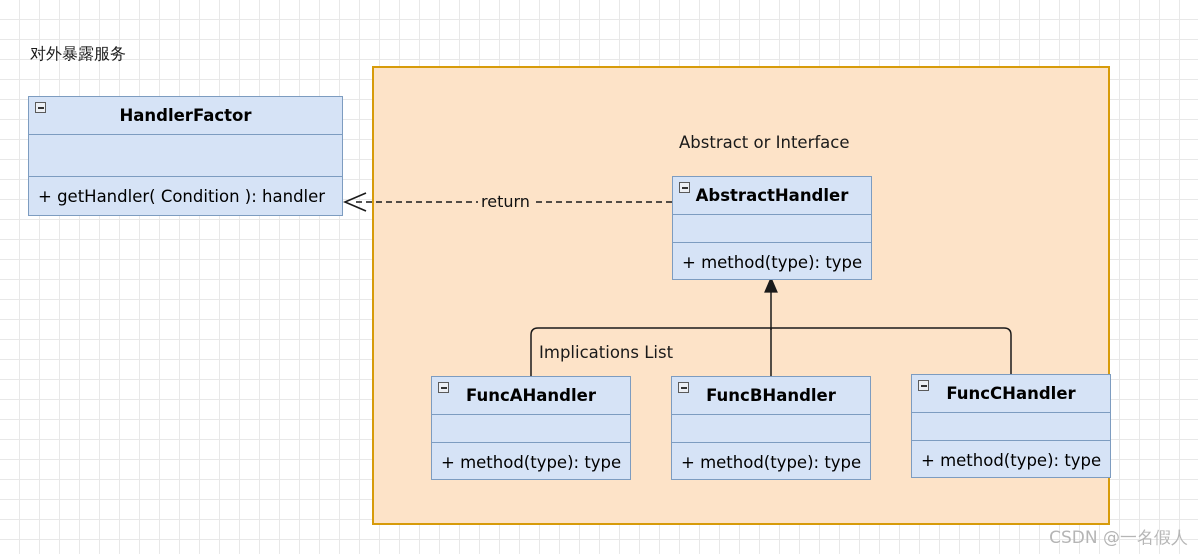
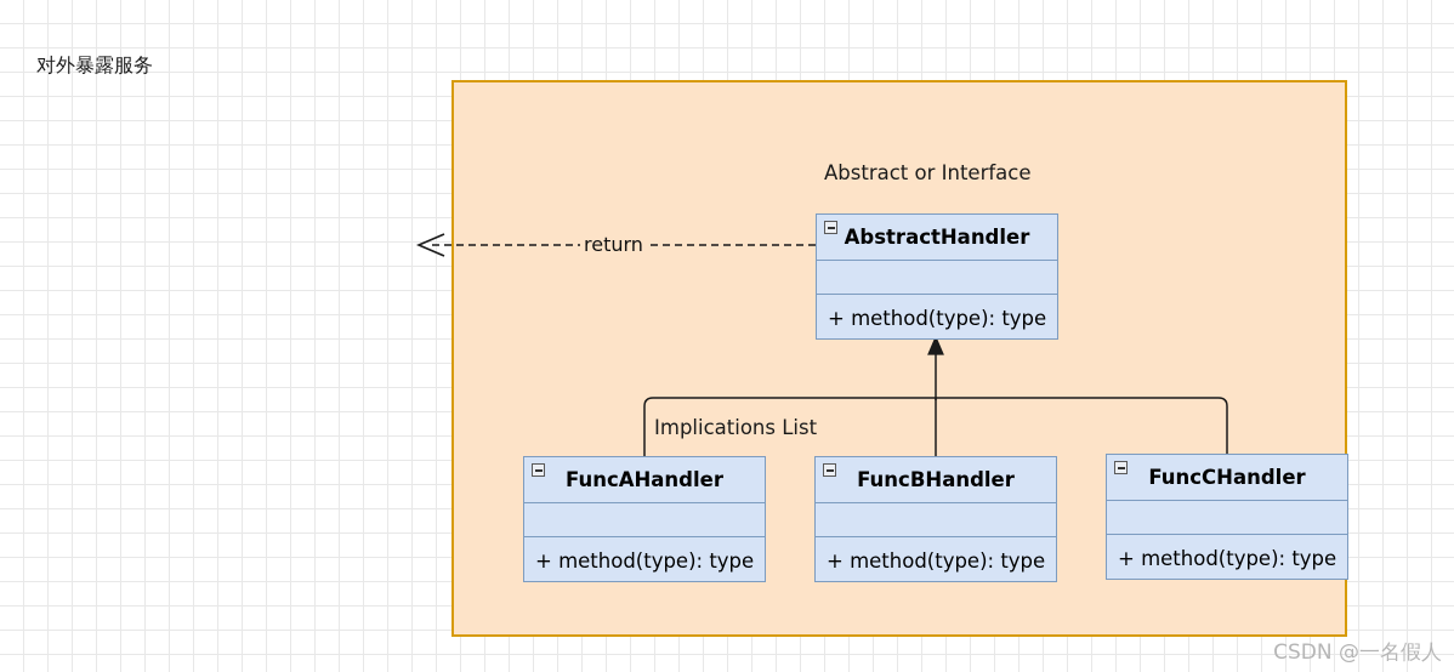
  对外暴露服务
  Abstract or Interface
  return
  Implications List
- HandlerFactor
- + getHandler( Condition ): handler
  AbstractHandler
  + method(type): type
  FuncAHandler
  + method(type): type
  FuncBHandler
  + method(type): type
  FuncCHandler
  + method(type): type
  CSDN @一名假人
